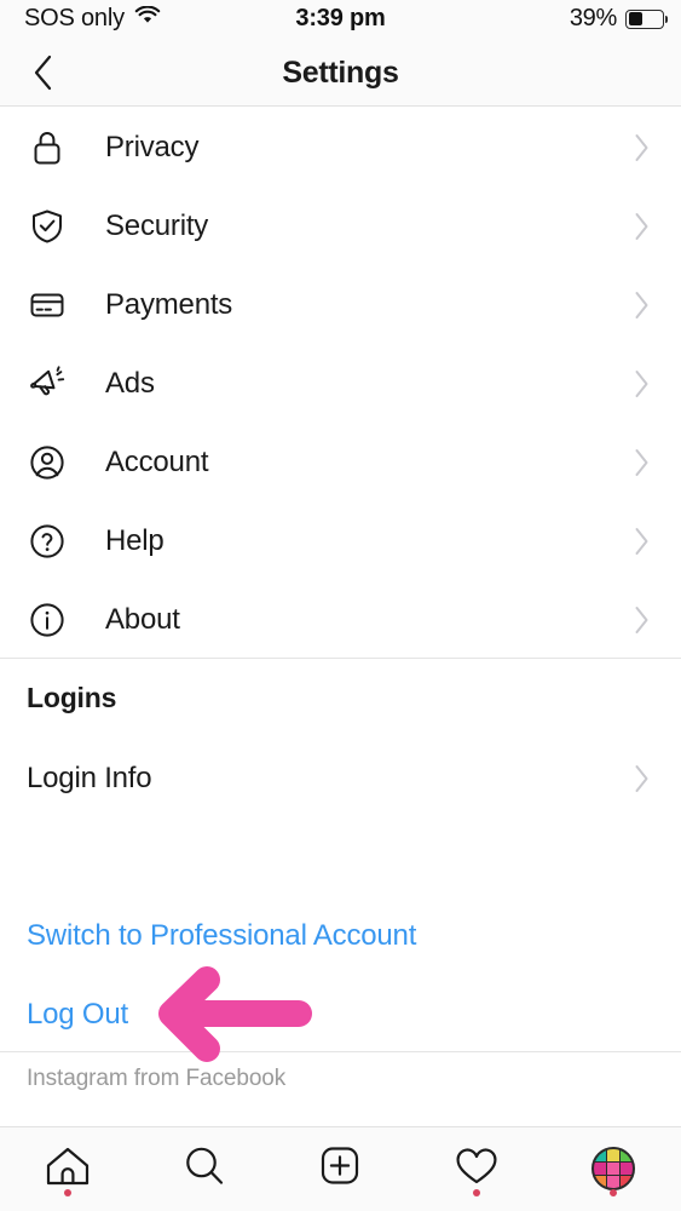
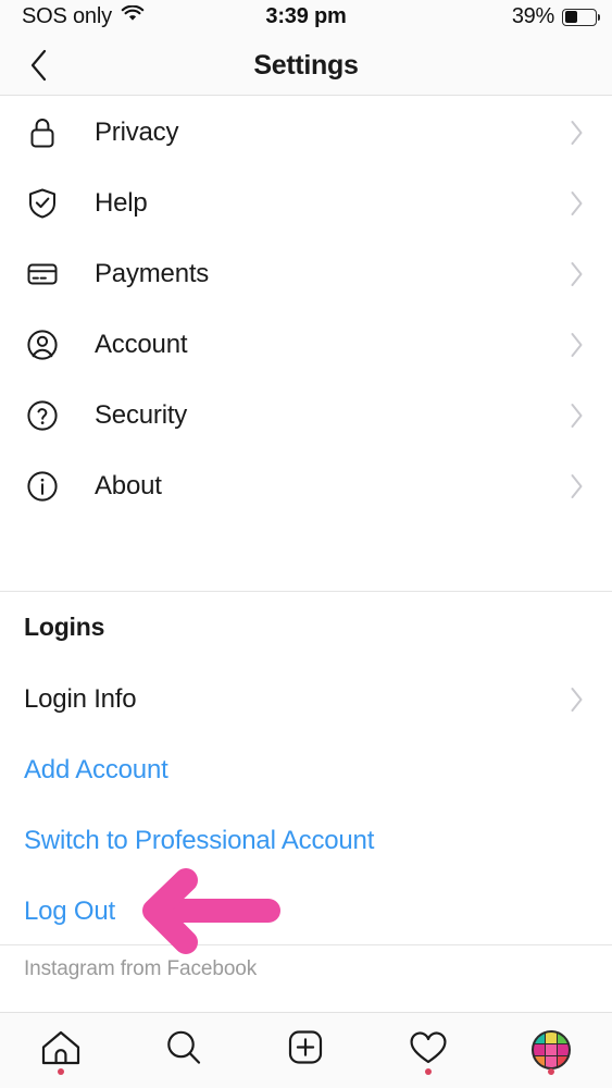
  SOS only
  3:39 pm
  39%
  Settings
  Privacy
- Security
+ Help
  Payments
- Ads
  Account
- Help
+ Security
  About
  Logins
  Login Info
+ Add Account
  Switch to Professional Account
  Log Out
  Instagram from Facebook
